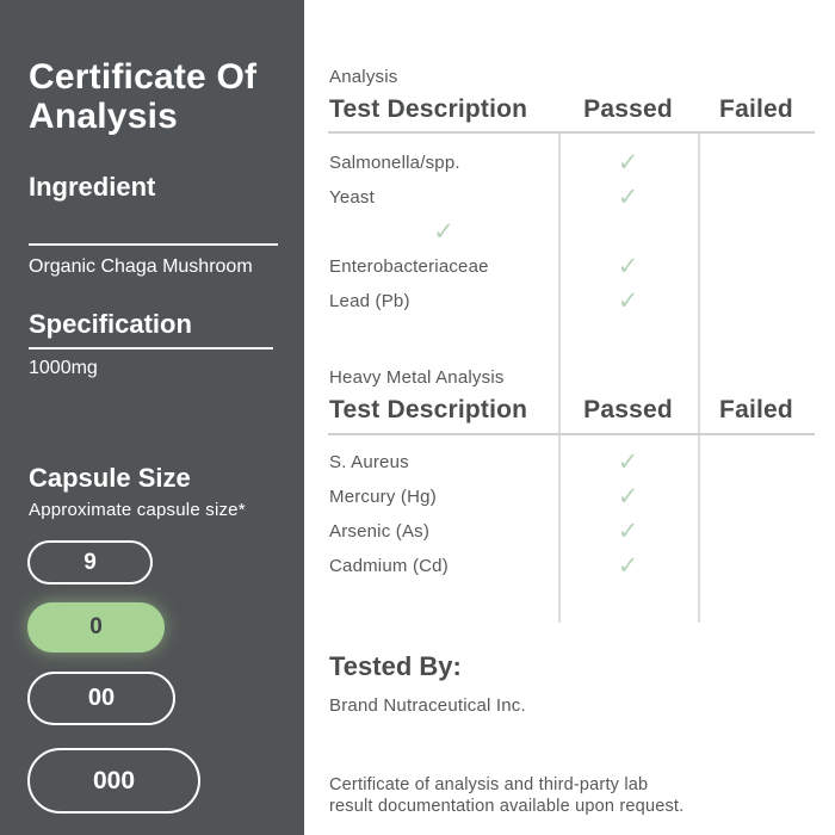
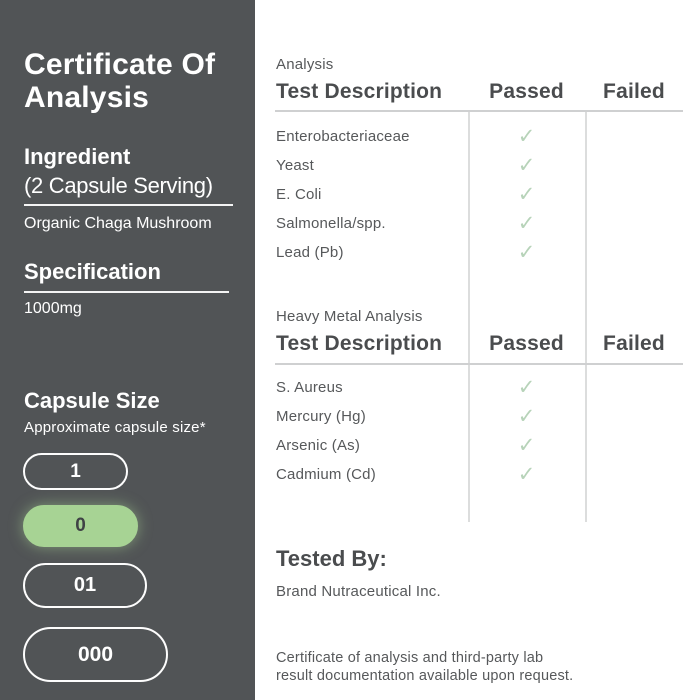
  Certificate Of Analysis
  Ingredient
+ (2 Capsule Serving)
  Organic Chaga Mushroom
  Specification
  1000mg
  Capsule Size
  Approximate capsule size*
- 9
+ 1
  0
- 00
+ 01
  000
  Analysis
  Test Description
  Passed
  Failed
- Salmonella/spp.
+ Enterobacteriaceae
  ✓
  Yeast
  ✓
+ E. Coli
  ✓
- Enterobacteriaceae
+ Salmonella/spp.
  ✓
  Lead (Pb)
  ✓
  Heavy Metal Analysis
  Test Description
  Passed
  Failed
  S. Aureus
  ✓
  Mercury (Hg)
  ✓
  Arsenic (As)
  ✓
  Cadmium (Cd)
  ✓
  Tested By:
  Brand Nutraceutical Inc.
  Certificate of analysis and third-party lab
  result documentation available upon request.
